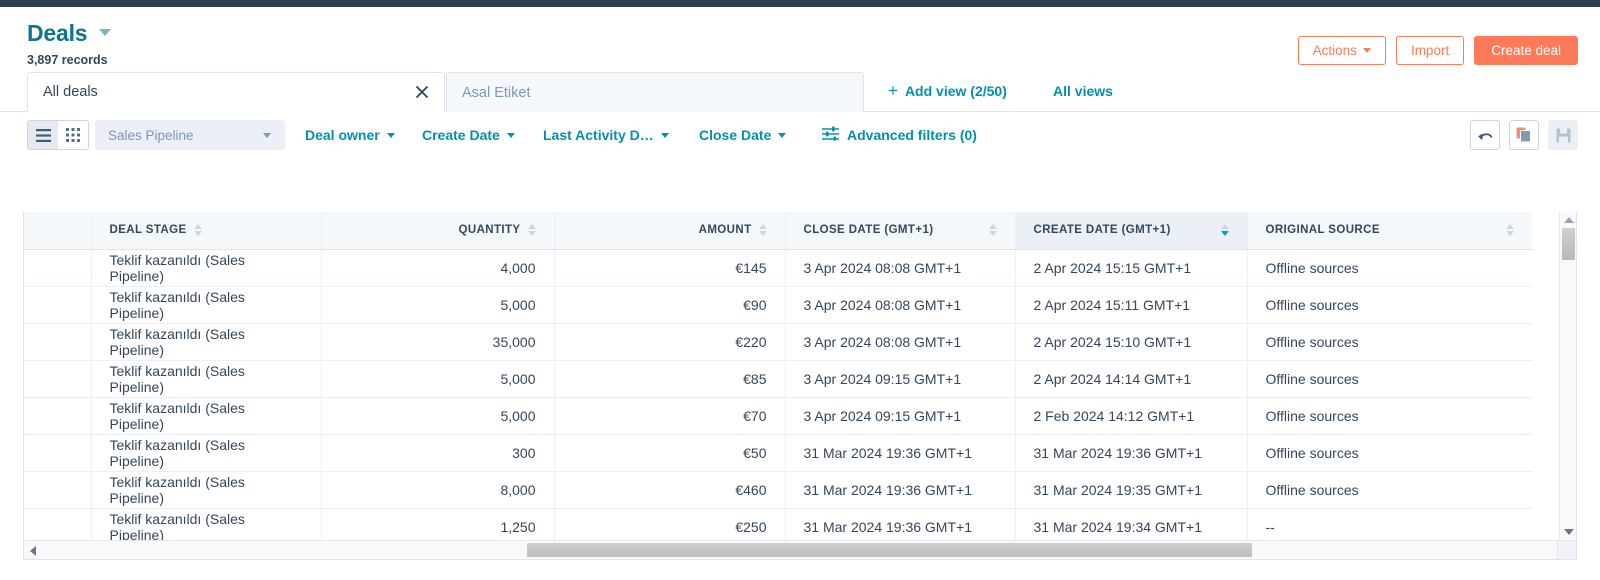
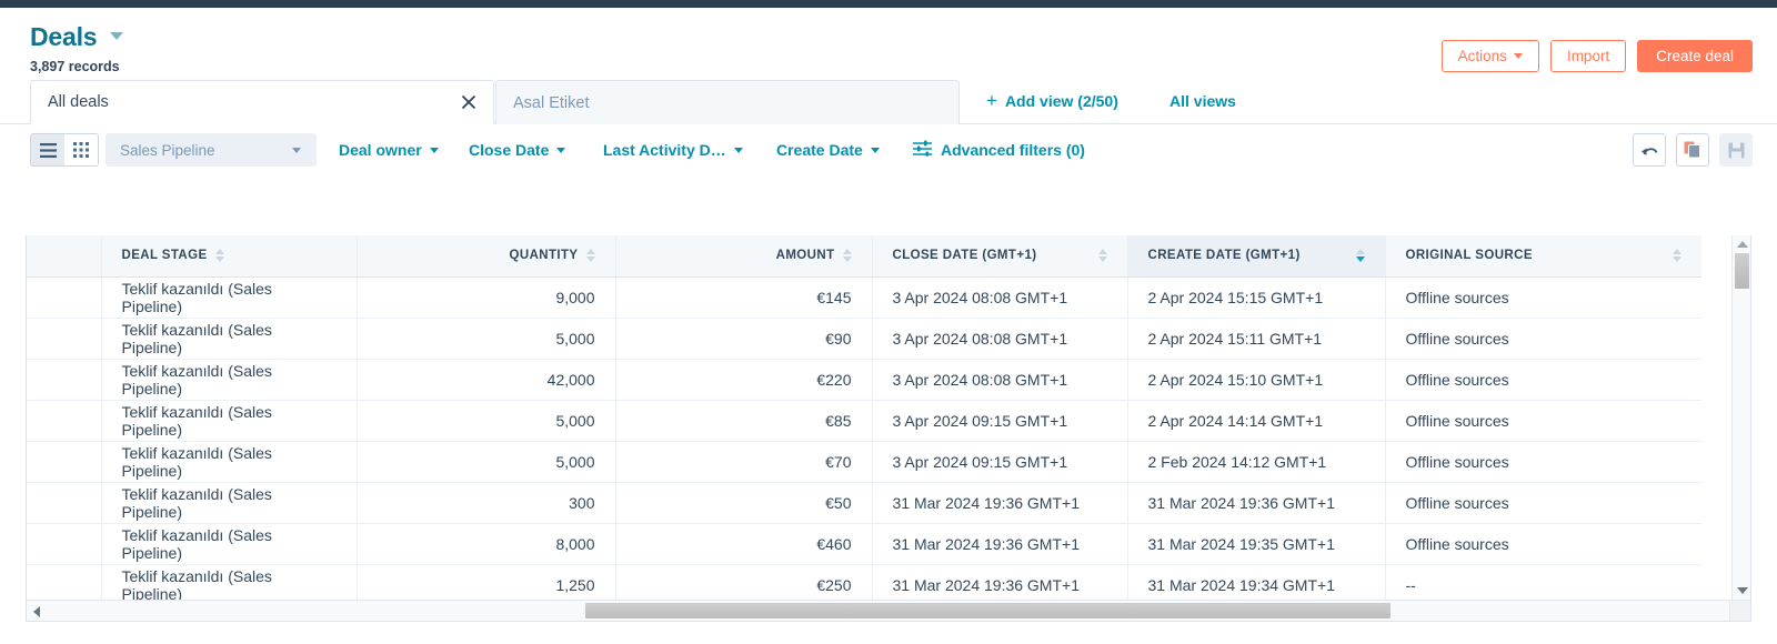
  Deals
  3,897 records
  Actions
  Import
  Create deal
  All deals
  Asal Etiket
  +
  Add view (2/50)
  All views
  Sales Pipeline
  Deal owner
- Create Date
+ Close Date
  Last Activity D…
- Close Date
+ Create Date
  Advanced filters (0)
  	DEAL STAGE	QUANTITY	AMOUNT	CLOSE DATE (GMT+1)	CREATE DATE (GMT+1)	ORIGINAL SOURCE
- 	Teklif kazanıldı (Sales Pipeline)	4,000	€145	3 Apr 2024 08:08 GMT+1	2 Apr 2024 15:15 GMT+1	Offline sources
+ 	Teklif kazanıldı (Sales Pipeline)	9,000	€145	3 Apr 2024 08:08 GMT+1	2 Apr 2024 15:15 GMT+1	Offline sources
  	Teklif kazanıldı (Sales Pipeline)	5,000	€90	3 Apr 2024 08:08 GMT+1	2 Apr 2024 15:11 GMT+1	Offline sources
- 	Teklif kazanıldı (Sales Pipeline)	35,000	€220	3 Apr 2024 08:08 GMT+1	2 Apr 2024 15:10 GMT+1	Offline sources
+ 	Teklif kazanıldı (Sales Pipeline)	42,000	€220	3 Apr 2024 08:08 GMT+1	2 Apr 2024 15:10 GMT+1	Offline sources
  	Teklif kazanıldı (Sales Pipeline)	5,000	€85	3 Apr 2024 09:15 GMT+1	2 Apr 2024 14:14 GMT+1	Offline sources
  	Teklif kazanıldı (Sales Pipeline)	5,000	€70	3 Apr 2024 09:15 GMT+1	2 Feb 2024 14:12 GMT+1	Offline sources
  	Teklif kazanıldı (Sales Pipeline)	300	€50	31 Mar 2024 19:36 GMT+1	31 Mar 2024 19:36 GMT+1	Offline sources
  	Teklif kazanıldı (Sales Pipeline)	8,000	€460	31 Mar 2024 19:36 GMT+1	31 Mar 2024 19:35 GMT+1	Offline sources
  	Teklif kazanıldı (Sales Pipeline)	1,250	€250	31 Mar 2024 19:36 GMT+1	31 Mar 2024 19:34 GMT+1	--
